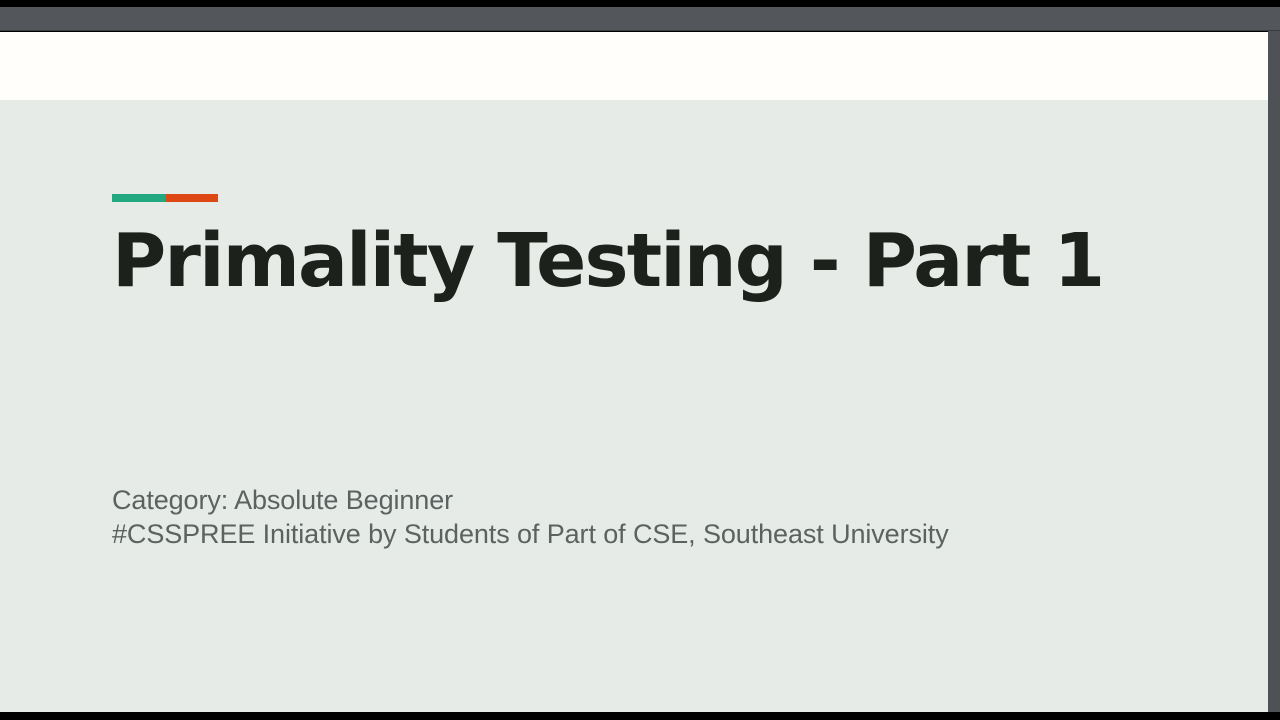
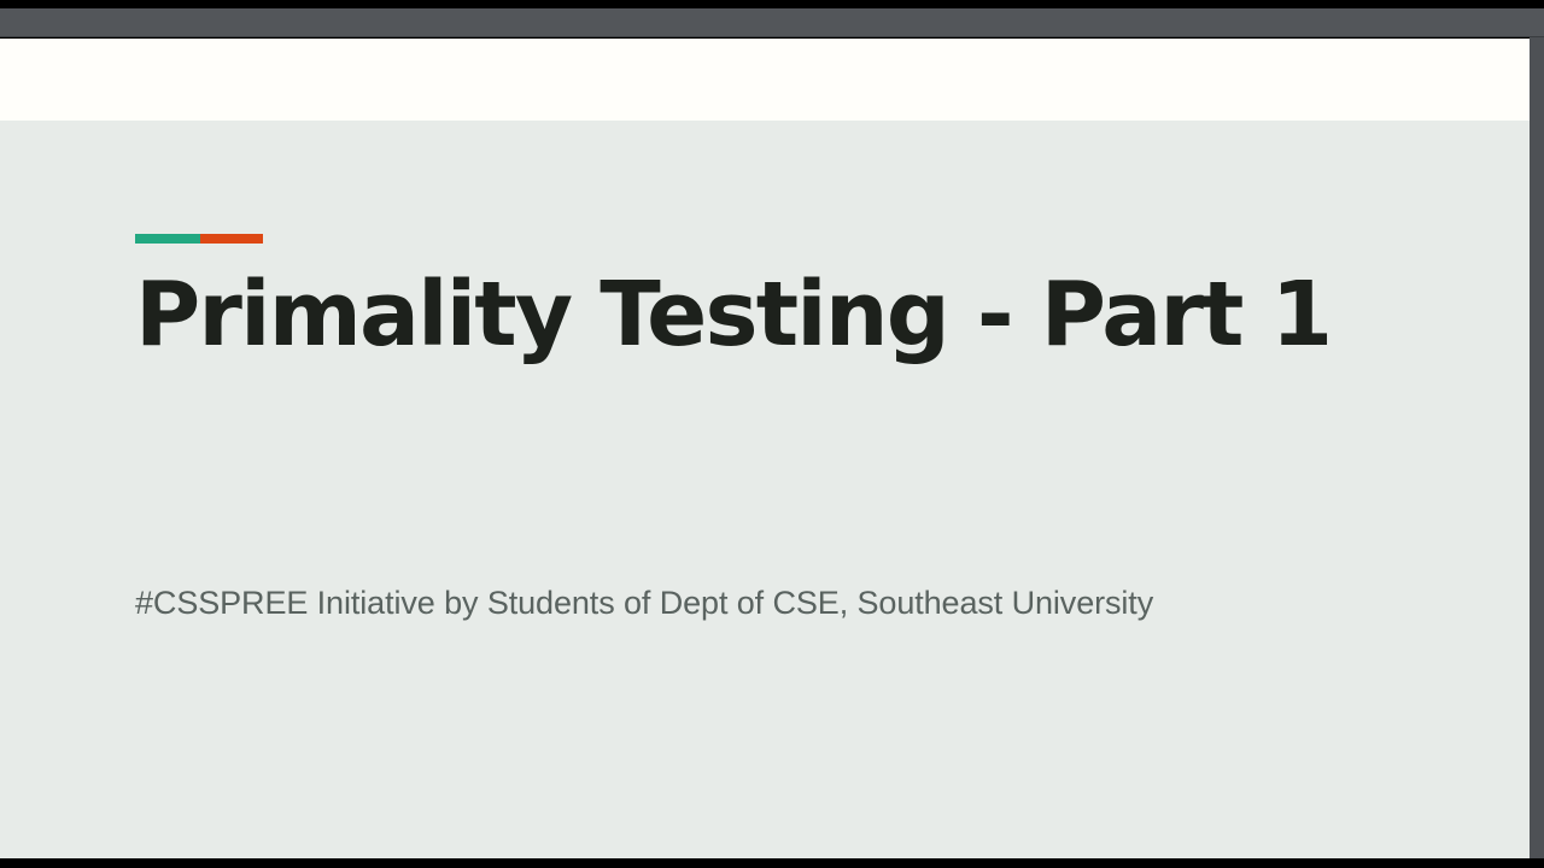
  Primality Testing - Part 1
- Category: Absolute Beginner
- #CSSPREE Initiative by Students of Part of CSE, Southeast University
+ #CSSPREE Initiative by Students of Dept of CSE, Southeast University
